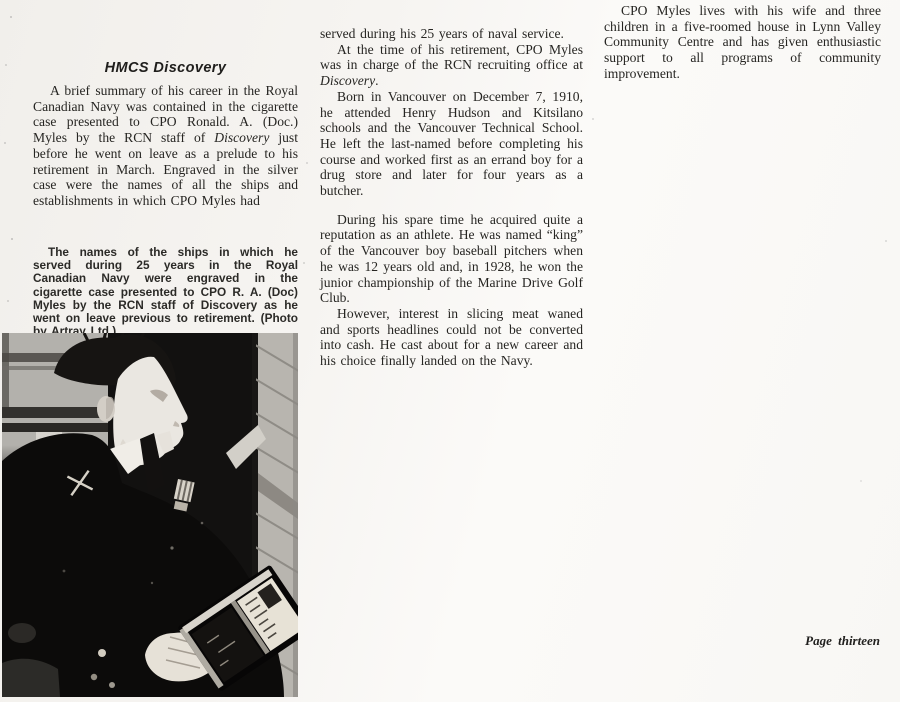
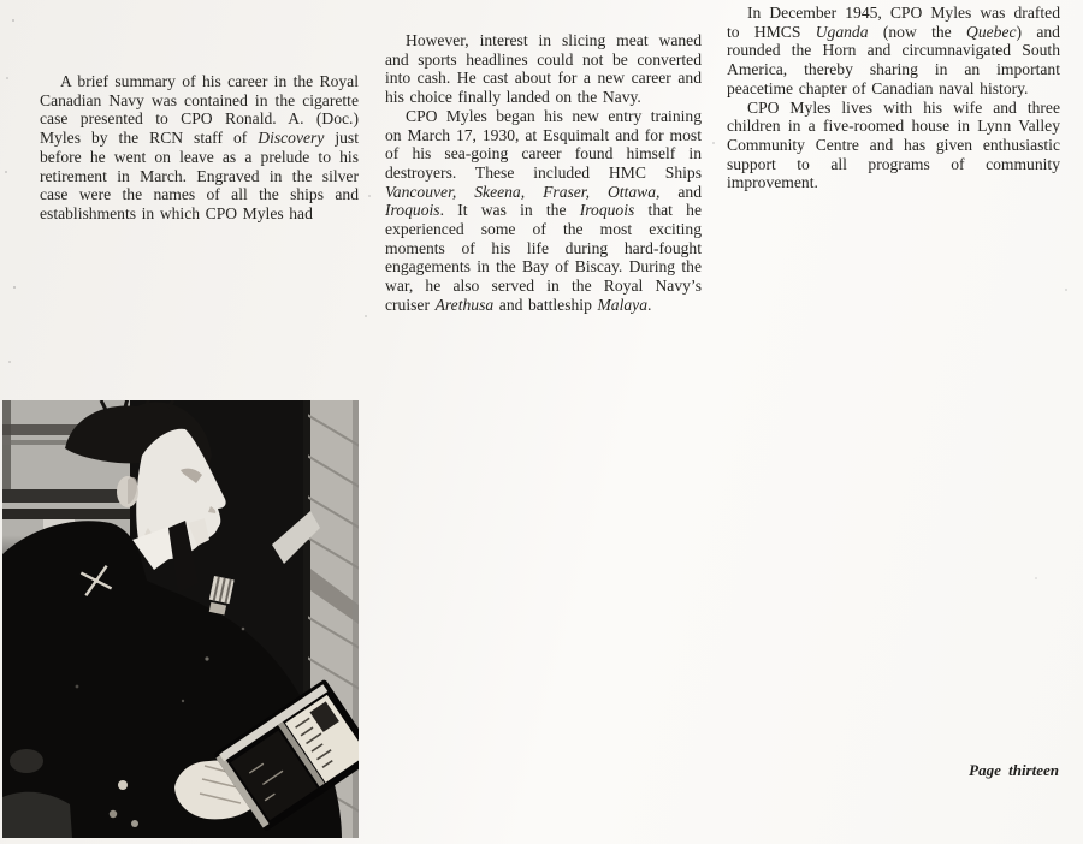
- HMCS Discovery
  A brief summary of his career in the Royal Canadian Navy was contained in the cigarette case presented to CPO Ronald. A. (Doc.) Myles by the RCN staff of Discovery just before he went on leave as a prelude to his retirement in March. Engraved in the silver case were the names of all the ships and establishments in which CPO Myles had
- The names of the ships in which he served during 25 years in the Royal Canadian Navy were engraved in the cigarette case presented to CPO R. A. (Doc) Myles by the RCN staff of Discovery as he went on leave previous to retirement. (Photo by Artray Ltd.)
- served during his 25 years of naval service.
- At the time of his retirement, CPO Myles was in charge of the RCN recruiting office at Discovery.
- Born in Vancouver on December 7, 1910, he attended Henry Hudson and Kitsilano schools and the Vancouver Technical School. He left the last-named before completing his course and worked first as an errand boy for a drug store and later for four years as a butcher.
- During his spare time he acquired quite a reputation as an athlete. He was named “king” of the Vancouver boy baseball pitchers when he was 12 years old and, in 1928, he won the junior championship of the Marine Drive Golf Club.
  However, interest in slicing meat waned and sports headlines could not be converted into cash. He cast about for a new career and his choice finally landed on the Navy.
+ CPO Myles began his new entry training on March 17, 1930, at Esquimalt and for most of his sea-going career found himself in destroyers. These included HMC Ships Vancouver, Skeena, Fraser, Ottawa, and Iroquois. It was in the Iroquois that he experienced some of the most exciting moments of his life during hard-fought engagements in the Bay of Biscay. During the war, he also served in the Royal Navy’s cruiser Arethusa and battleship Malaya.
+ In December 1945, CPO Myles was drafted to HMCS Uganda (now the Quebec) and rounded the Horn and circumnavigated South America, thereby sharing in an important peacetime chapter of Canadian naval history.
  CPO Myles lives with his wife and three children in a five-roomed house in Lynn Valley Community Centre and has given enthusiastic support to all programs of community improvement.
  Page thirteen
